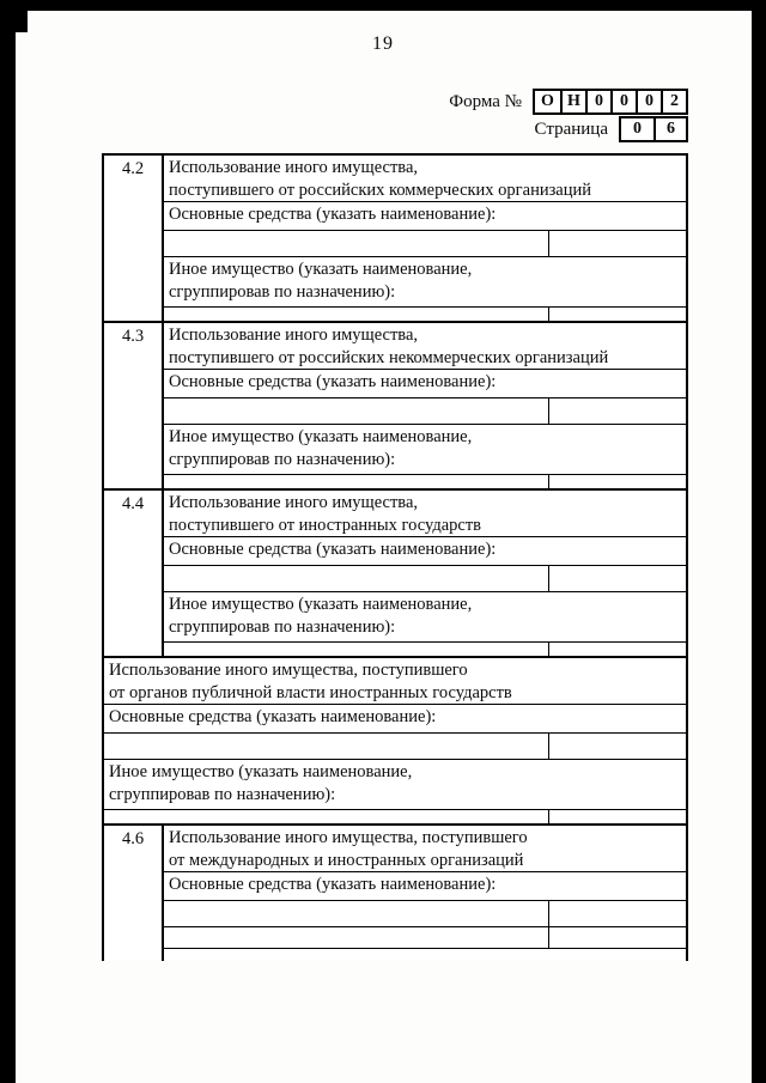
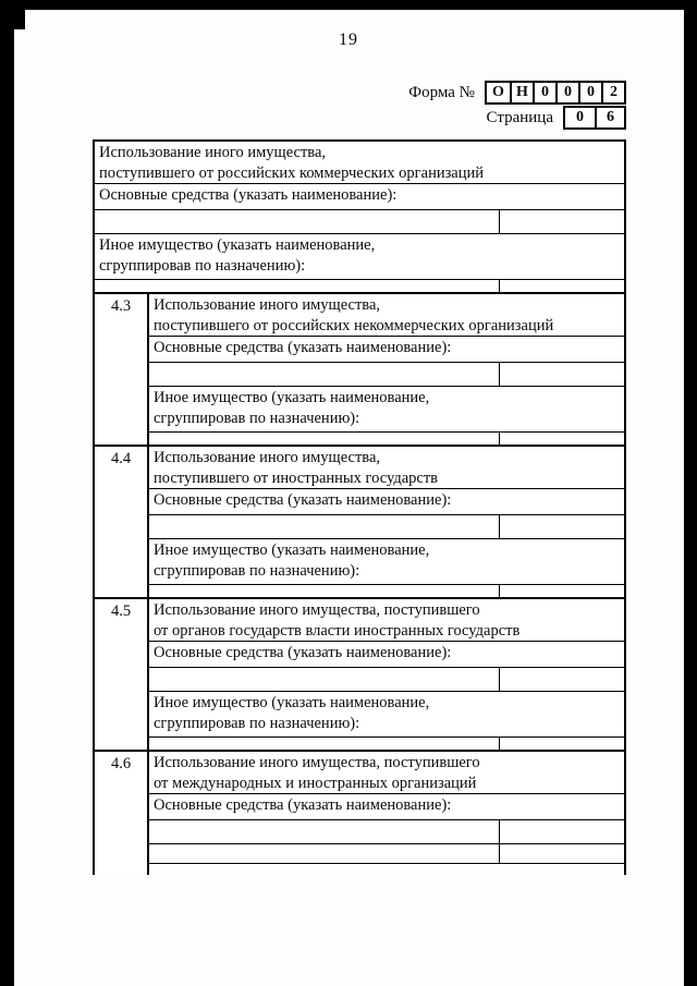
  19
  Форма №
  О
  Н
  0
  0
  0
  2
  Страница
  0
  6
- 4.2
  Использование иного имущества,
  поступившего от российских коммерческих организаций
  Основные средства (указать наименование):
  Иное имущество (указать наименование,
  сгруппировав по назначению):
  4.3
  Использование иного имущества,
  поступившего от российских некоммерческих организаций
  Основные средства (указать наименование):
  Иное имущество (указать наименование,
  сгруппировав по назначению):
  4.4
  Использование иного имущества,
  поступившего от иностранных государств
  Основные средства (указать наименование):
  Иное имущество (указать наименование,
  сгруппировав по назначению):
+ 4.5
  Использование иного имущества, поступившего
- от органов публичной власти иностранных государств
+ от органов государств власти иностранных государств
  Основные средства (указать наименование):
  Иное имущество (указать наименование,
  сгруппировав по назначению):
  4.6
  Использование иного имущества, поступившего
  от международных и иностранных организаций
  Основные средства (указать наименование):
